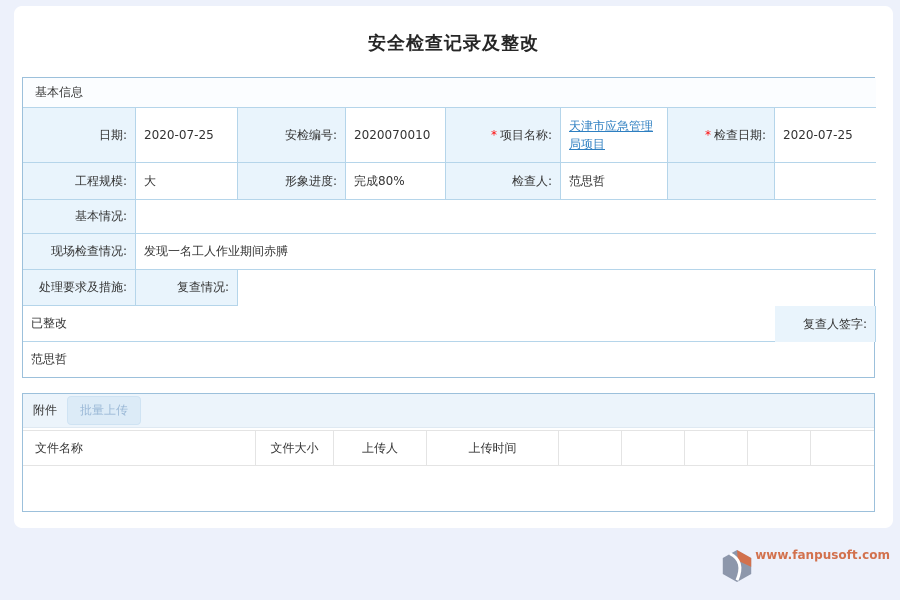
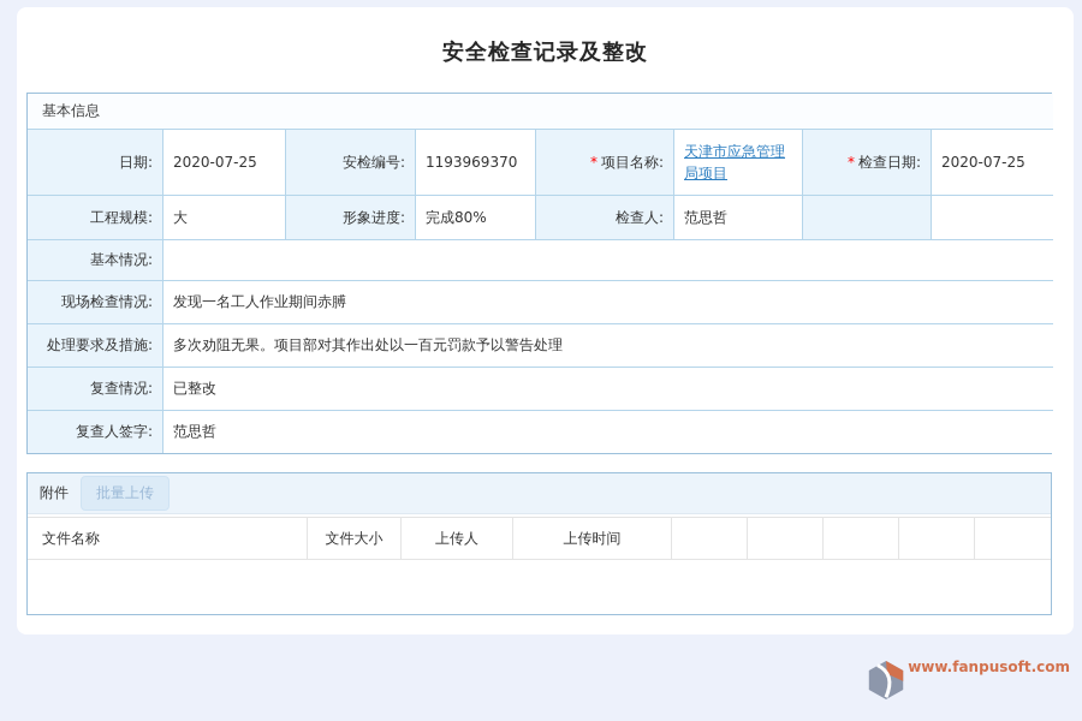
  安全检查记录及整改
  基本信息
  日期:
  2020-07-25
  安检编号:
- 2020070010
+ 1193969370
  *
  项目名称:
  天津市应急管理局项目
  *
  检查日期:
  2020-07-25
  工程规模:
  大
  形象进度:
  完成80%
  检查人:
  范思哲
  基本情况:
  现场检查情况:
  发现一名工人作业期间赤膊
  处理要求及措施:
+ 多次劝阻无果。项目部对其作出处以一百元罚款予以警告处理
  复查情况:
  已整改
  复查人签字:
  范思哲
  附件
  批量上传
  文件名称
  文件大小
  上传人
  上传时间
  www.fanpusoft.com
